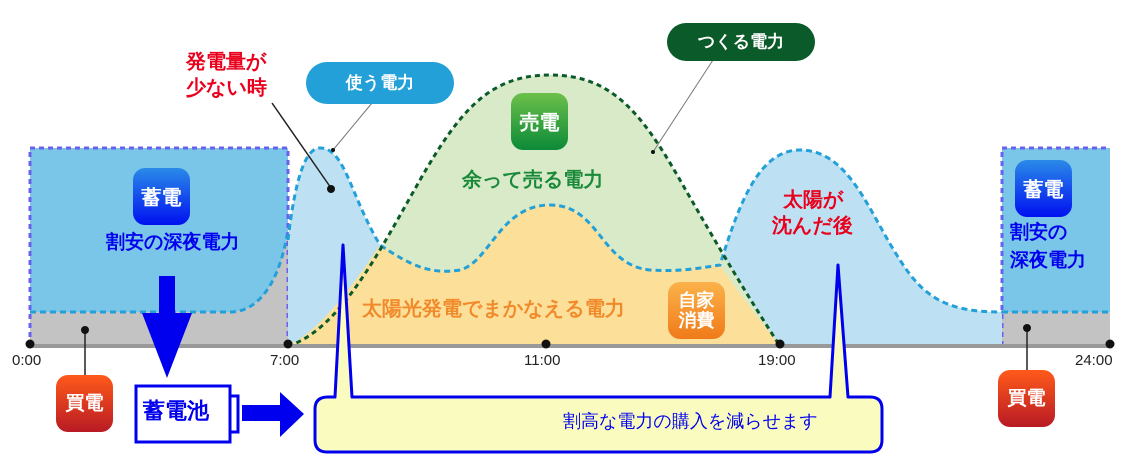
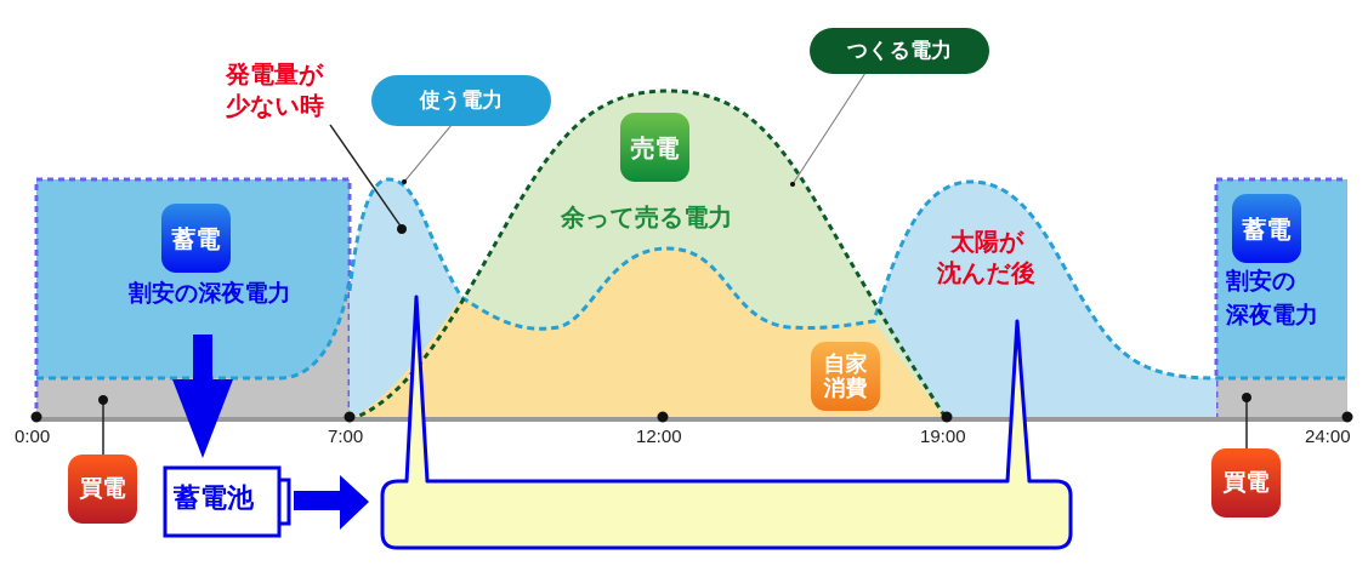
  使う電力
  つくる電力
  蓄電
  蓄電
  売電
  自家
  消費
  買電
  買電
  割安の深夜電力
  割安の
  深夜電力
  余って売る電力
- 太陽光発電でまかなえる電力
  発電量が
  少ない時
  太陽が
  沈んだ後
  0:00
  7:00
- 11:00
+ 12:00
  19:00
  24:00
  蓄電池
- 割高な電力の購入を減らせます
